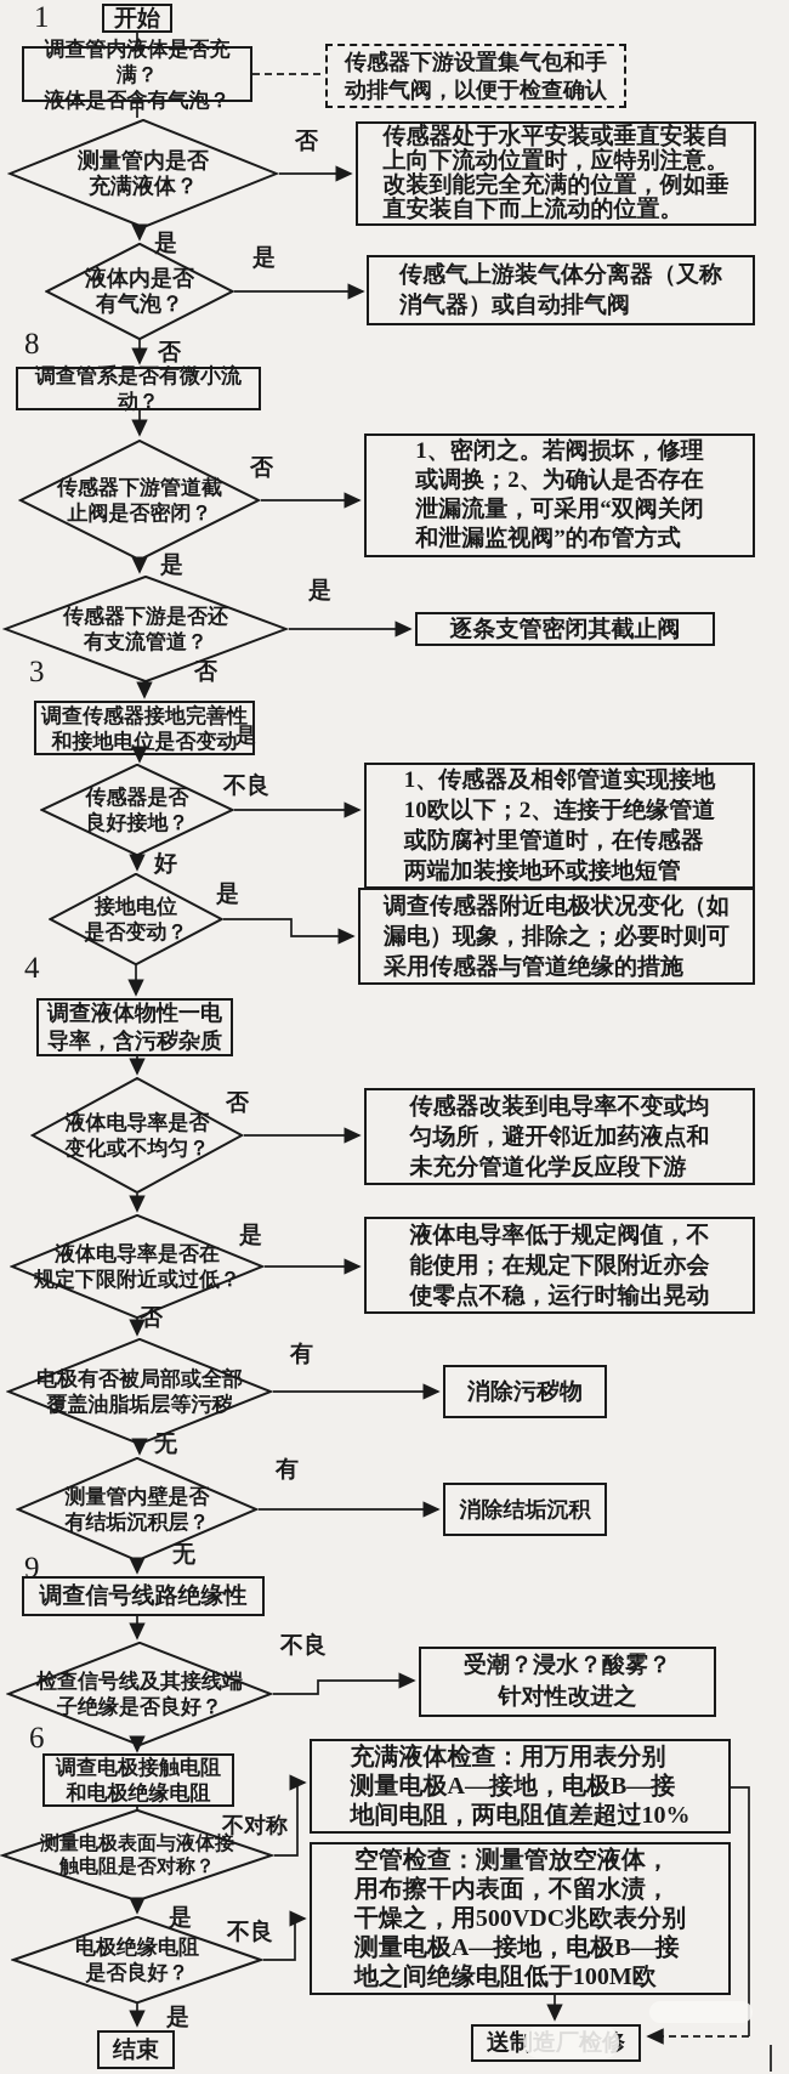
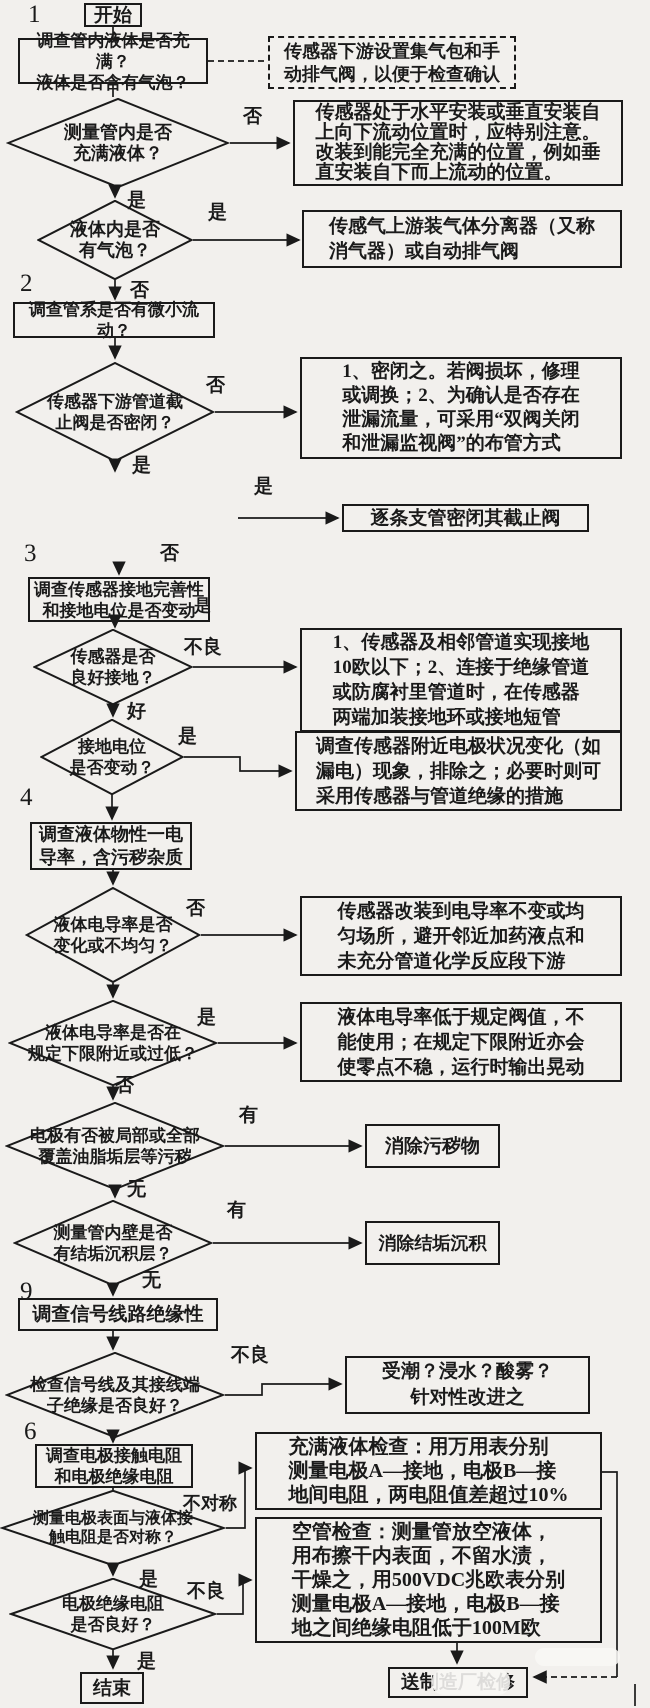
  1
- 8
+ 2
  3
  4
  9
  6
  开始
  调查管内液体是否充满？
  液体是否含有气泡？
  测量管内是否
  充满液体？
  液体内是否
  有气泡？
  调查管系是否有微小流动？
  传感器下游管道截
  止阀是否密闭？
- 传感器下游是否还
- 有支流管道？
  调查传感器接地完善性
  和接地电位是否变动
  传感器是否
  良好接地？
  接地电位
  是否变动？
  调查液体物性一电
  导率，含污秽杂质
  液体电导率是否
  变化或不均匀？
  液体电导率是否在
  规定下限附近或过低？
  电极有否被局部或全部
  覆盖油脂垢层等污秽
  测量管内壁是否
  有结垢沉积层？
  调查信号线路绝缘性
  检查信号线及其接线端
  子绝缘是否良好？
  调查电极接触电阻
  和电极绝缘电阻
  测量电极表面与液体接
  触电阻是否对称？
  电极绝缘电阻
  是否良好？
  结束
  传感器下游设置集气包和手
  动排气阀，以便于检查确认
  传感器处于水平安装或垂直安装自
  上向下流动位置时，应特别注意。
  改装到能完全充满的位置，例如垂
  直安装自下而上流动的位置。
  传感气上游装气体分离器（又称
  消气器）或自动排气阀
  1、密闭之。若阀损坏，修理
  或调换；2、为确认是否存在
  泄漏流量，可采用“双阀关闭
  和泄漏监视阀”的布管方式
  逐条支管密闭其截止阀
  1、传感器及相邻管道实现接地
  10欧以下；2、连接于绝缘管道
  或防腐衬里管道时，在传感器
  两端加装接地环或接地短管
  调查传感器附近电极状况变化（如
  漏电）现象，排除之；必要时则可
  采用传感器与管道绝缘的措施
  传感器改装到电导率不变或均
  匀场所，避开邻近加药液点和
  未充分管道化学反应段下游
  液体电导率低于规定阀值，不
  能使用；在规定下限附近亦会
  使零点不稳，运行时输出晃动
  消除污秽物
  消除结垢沉积
  受潮？浸水？酸雾？
  针对性改进之
  充满液体检查：用万用表分别
  测量电极A—接地，电极B—接
  地间电阻，两电阻值差超过10%
  空管检查：测量管放空液体，
  用布擦干内表面，不留水渍，
  干燥之，用500VDC兆欧表分别
  测量电极A—接地，电极B—接
  地之间绝缘电阻低于100M欧
  送制造厂检修
  否
  是
  是
  否
  否
  是
  是
  否
  是
  不良
  好
  是
  否
  是
  否
  有
  无
  有
  无
  不良
  不对称
  是
  不良
  是
